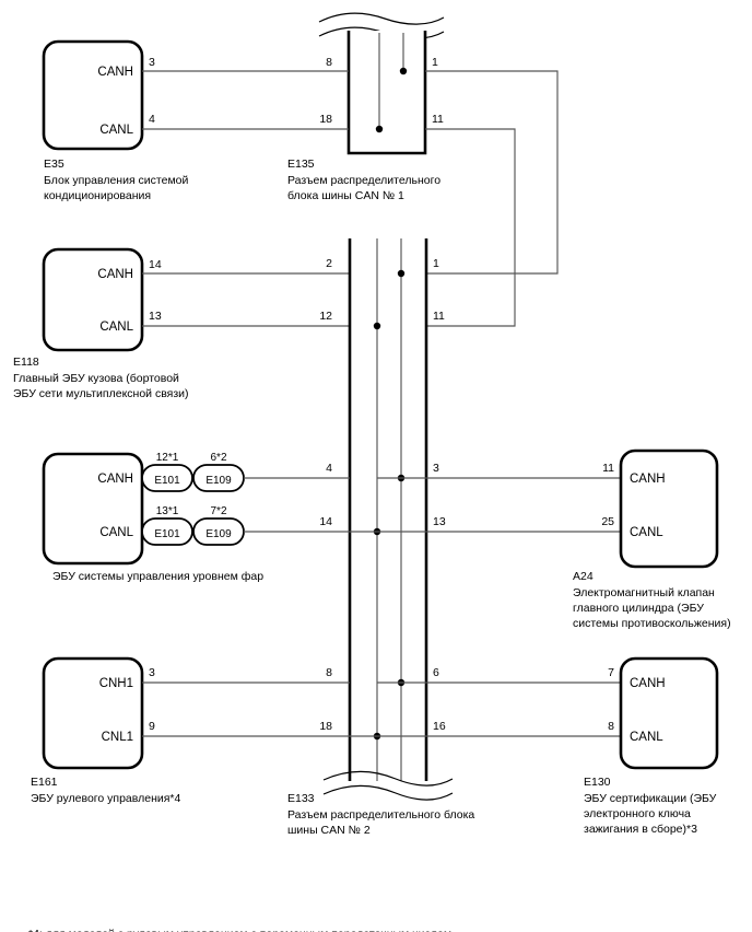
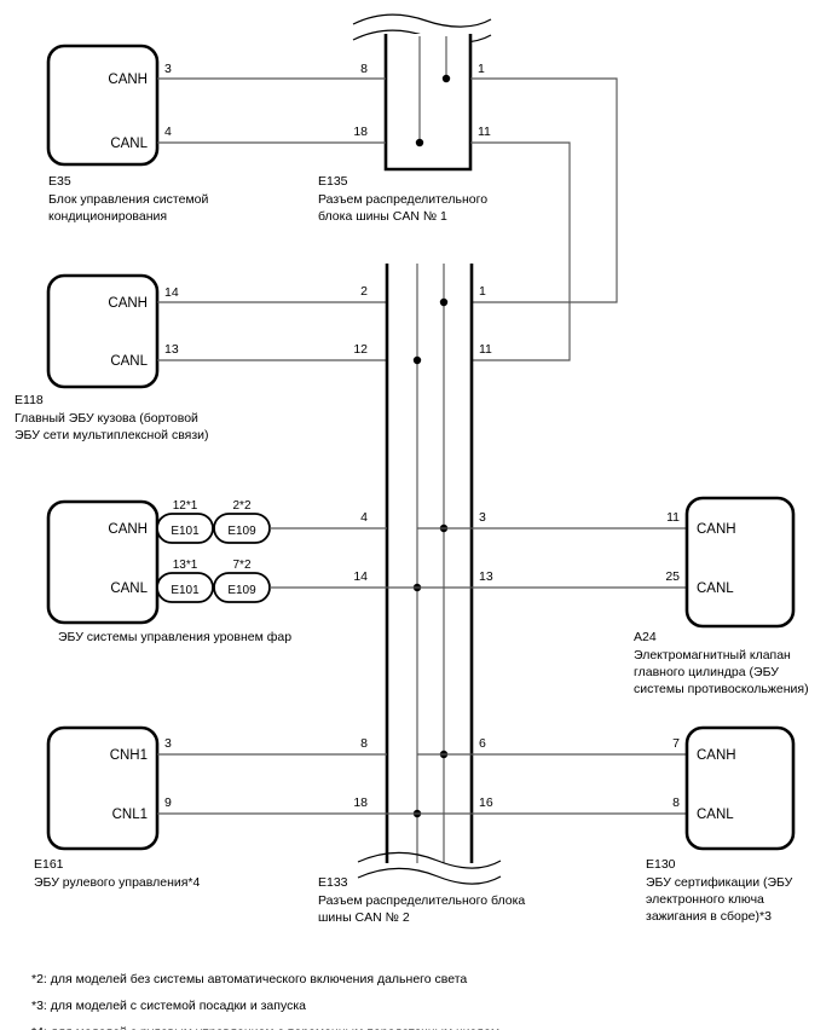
  8
  18
  1
  11
  E135
  Разъем распределительного
  блока шины CAN № 1
  CANH
  CANL
  3
  4
  E35
  Блок управления системой
  кондиционирования
  CANH
  CANL
  14
  13
  E118
  Главный ЭБУ кузова (бортовой
  ЭБУ сети мультиплексной связи)
  2
  1
  12
  11
  4
  3
  14
  13
  8
  6
  18
  16
  E133
  Разъем распределительного блока
  шины CAN № 2
  CANH
  CANL
  E101
  12*1
  E109
- 6*2
+ 2*2
  E101
  13*1
  E109
  7*2
  ЭБУ системы управления уровнем фар
  CANH
  CANL
  11
  25
  A24
  Электромагнитный клапан
  главного цилиндра (ЭБУ
  системы противоскольжения)
  CNH1
  CNL1
  3
  9
  E161
  ЭБУ рулевого управления*4
  CANH
  CANL
  7
  8
  E130
  ЭБУ сертификации (ЭБУ
  электронного ключа
  зажигания в сборе)*3
+ *2: для моделей без системы автоматического включения дальнего света
+ *3: для моделей с системой посадки и запуска
